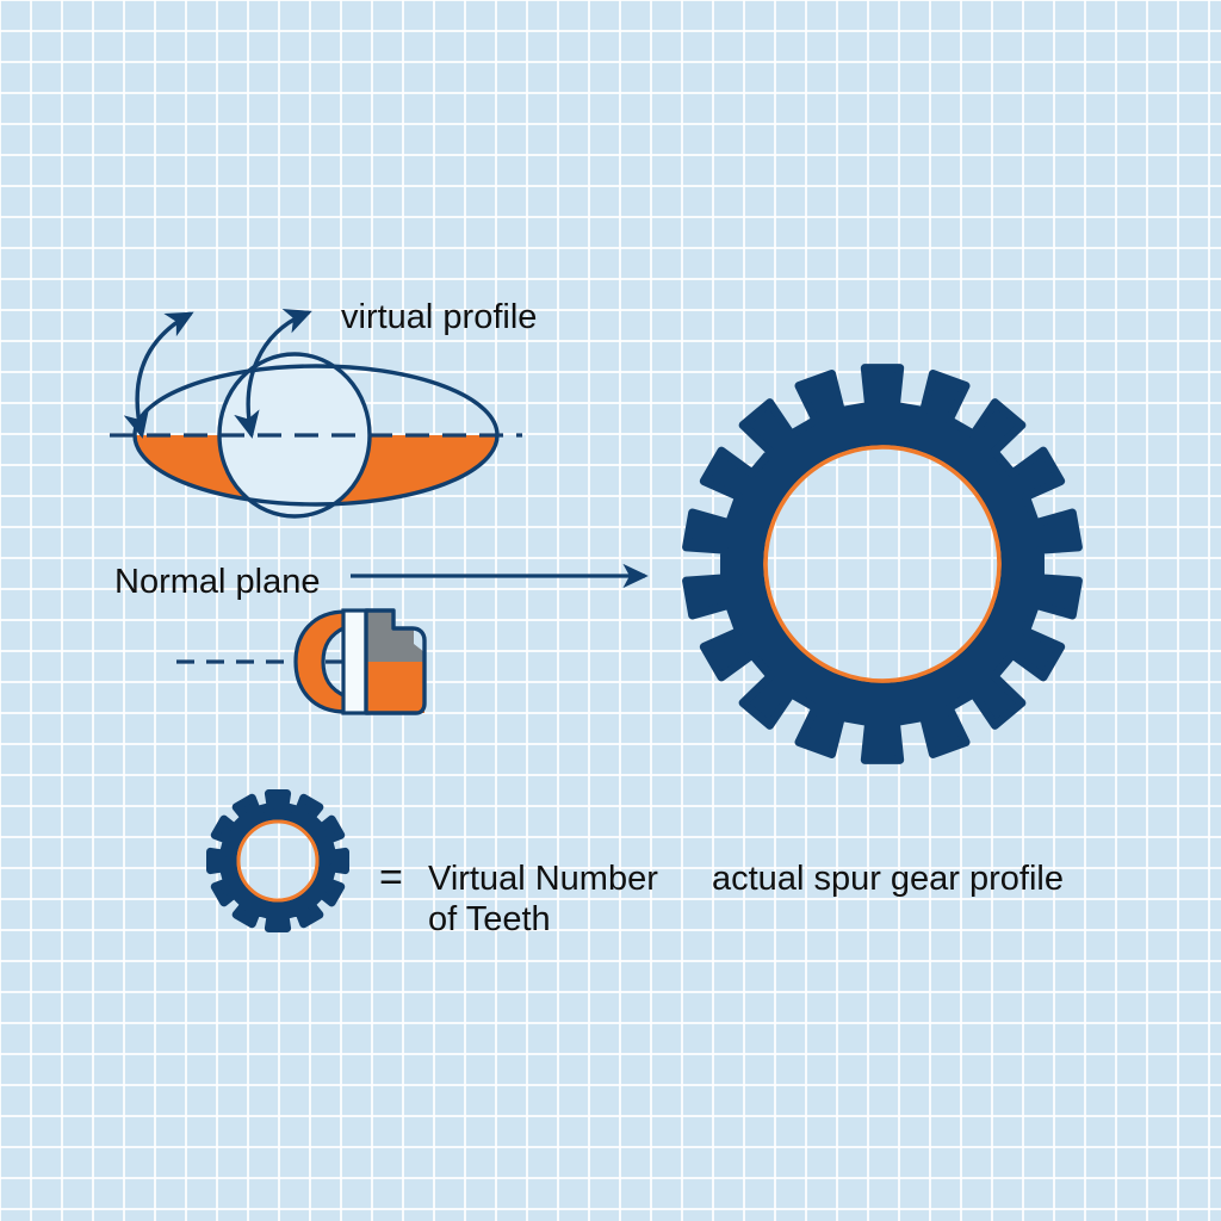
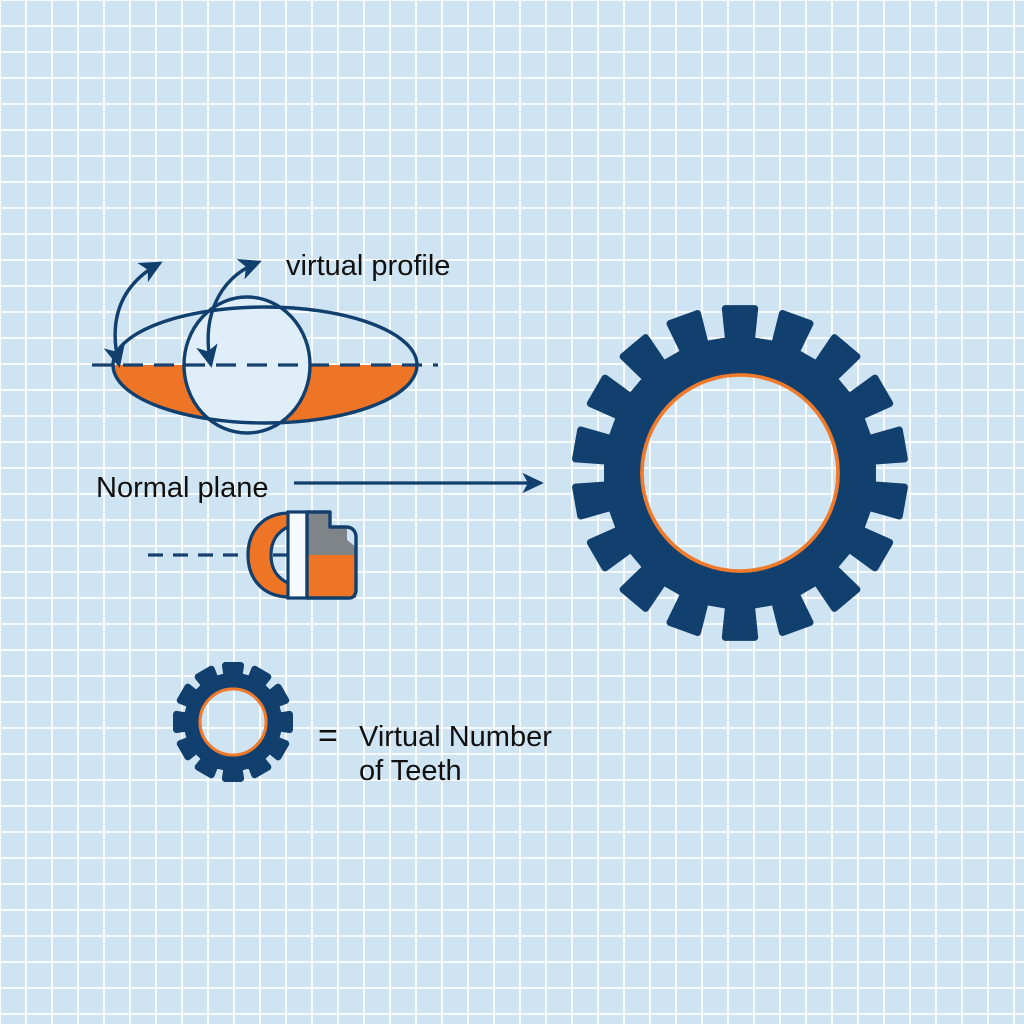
  virtual profile
  Normal plane
  =
  Virtual Number
  of Teeth
- actual spur gear profile
